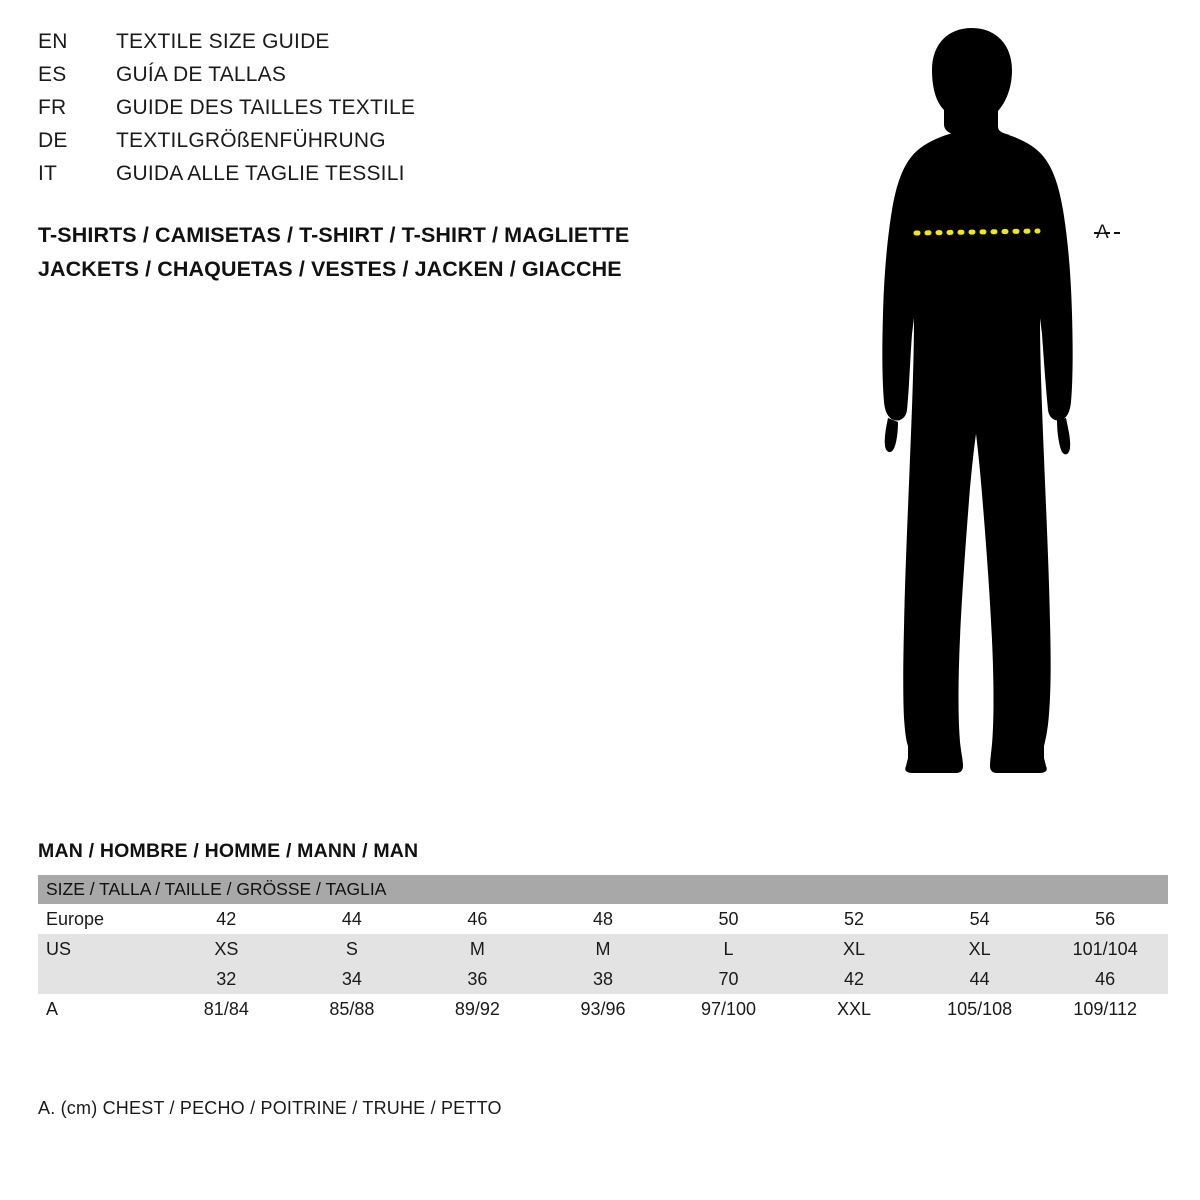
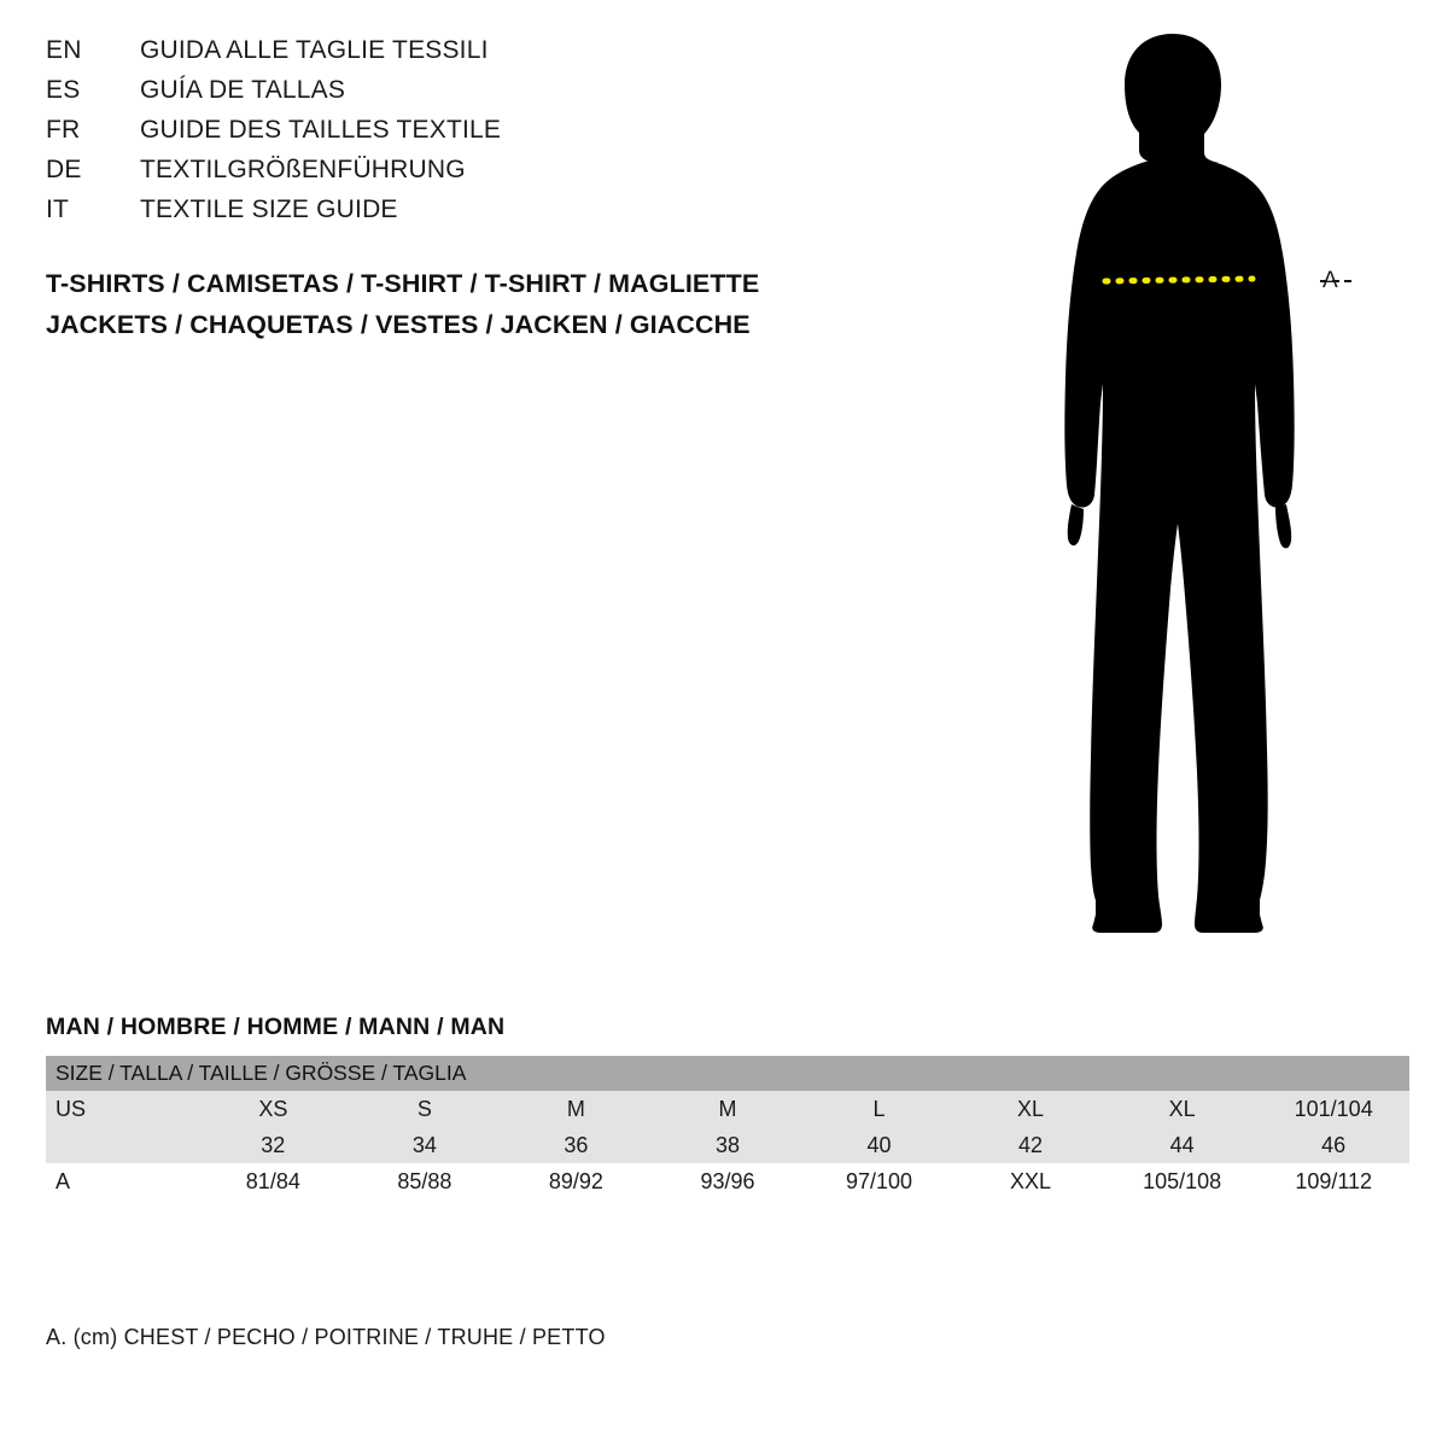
  EN
- TEXTILE SIZE GUIDE
+ GUIDA ALLE TAGLIE TESSILI
  ES
  GUÍA DE TALLAS
  FR
  GUIDE DES TAILLES TEXTILE
  DE
  TEXTILGRÖßENFÜHRUNG
  IT
- GUIDA ALLE TAGLIE TESSILI
+ TEXTILE SIZE GUIDE
  T-SHIRTS / CAMISETAS / T-SHIRT / T-SHIRT / MAGLIETTE
  JACKETS / CHAQUETAS / VESTES / JACKEN / GIACCHE
  A
  MAN / HOMBRE / HOMME / MANN / MAN
  SIZE / TALLA / TAILLE / GRÖSSE / TAGLIA
- Europe	42	44	46	48	50	52	54	56
  US	XS	S	M	M	L	XL	XL	101/104
- 	32	34	36	38	70	42	44	46
+ 	32	34	36	38	40	42	44	46
  A	81/84	85/88	89/92	93/96	97/100	XXL	105/108	109/112
  A. (cm) CHEST / PECHO / POITRINE / TRUHE / PETTO
